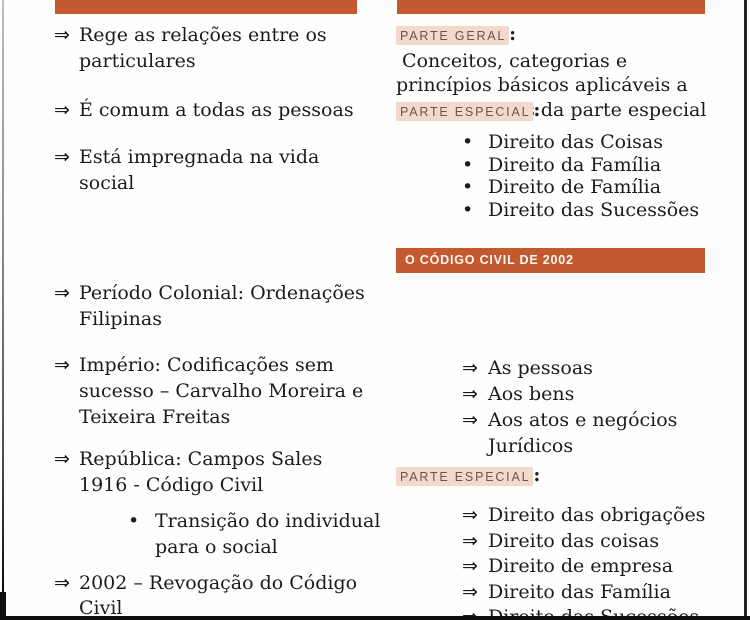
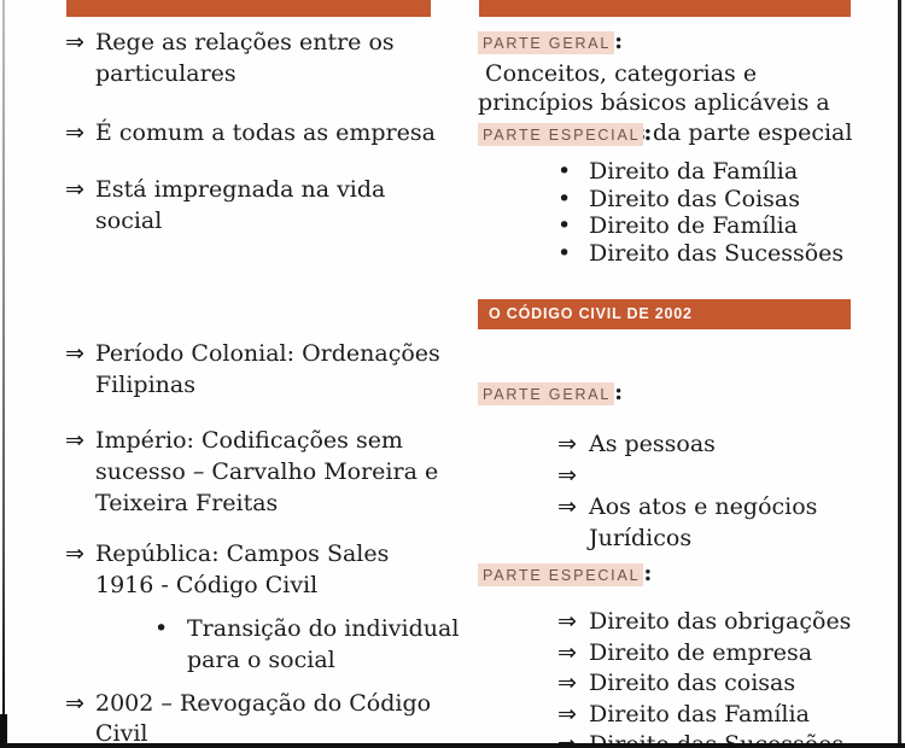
  ⇒
  Rege as relações entre os
  particulares
  ⇒
- É comum a todas as pessoas
+ É comum a todas as empresa
  ⇒
  Está impregnada na vida
  social
  ⇒
  Período Colonial: Ordenações
  Filipinas
  ⇒
  Império: Codificações sem
  sucesso – Carvalho Moreira e
  Teixeira Freitas
  ⇒
  República: Campos Sales
  1916 - Código Civil
  •
  Transição do individual
  para o social
  ⇒
  2002 – Revogação do Código
  Civil
  PARTE GERAL : Conceitos, categorias e
  princípios básicos aplicáveis a
  PARTE ESPECIAL :
  •
- Direito das Coisas
+ Direito da Família
  •
- Direito da Família
+ Direito das Coisas
  •
  Direito de Família
  •
  Direito das Sucessões
  O CÓDIGO CIVIL DE 2002
+ PARTE GERAL :
  ⇒
  As pessoas
  ⇒
- Aos bens
  ⇒
  Aos atos e negócios
  Jurídicos
  PARTE ESPECIAL :
  ⇒
  Direito das obrigações
  ⇒
- Direito das coisas
+ Direito de empresa
  ⇒
- Direito de empresa
+ Direito das coisas
  ⇒
  Direito das Família
